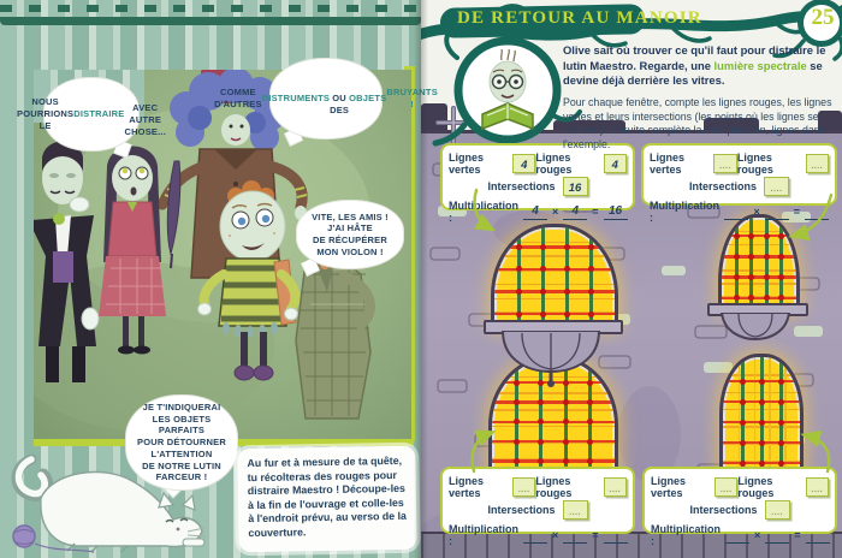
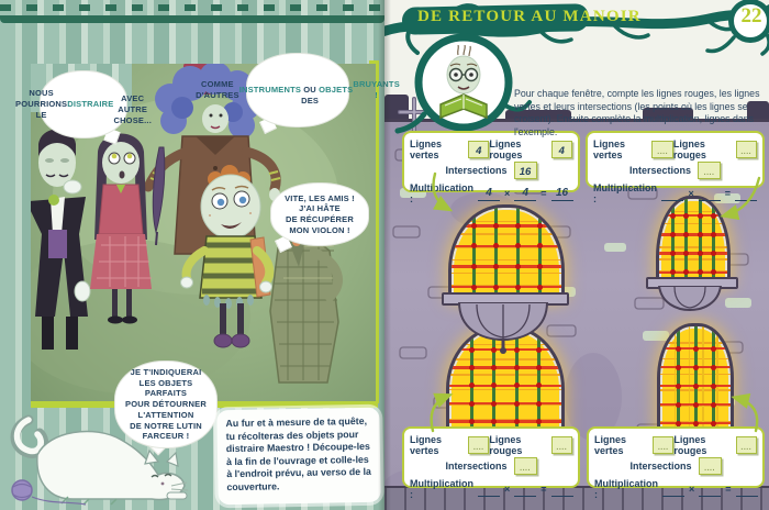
  NOUS POURRIONS
  LE
  DISTRAIRE
  AVEC AUTRE
  CHOSE...
  COMME D'AUTRES
  INSTRUMENTS
  OU DES
  OBJETS
  BRUYTS !
  VITE, LES AMIS !
  J'AI HÂTE
  DE RÉCUPÉRER
  MON VIOLON !
  JE T'INDIQUERAI
  LES OBJETS PARFAITS
  POUR DÉTOURNER
  L'ATTENTION
  DE NOTRE LUTIN
  FARCEUR !
- Au fur et à mesure de ta quête, tu récolteras des rouges pour distraire Maestro ! Découpe-les à la fin de l'ouvrage et colle-les à l'endroit prévu, au verso de la couverture.
+ Au fur et à mesure de ta quête, tu récolteras des objets pour distraire Maestro ! Découpe-les à la fin de l'ouvrage et colle-les à l'endroit prévu, au verso de la couverture.
  DE RETOUR AU MANOIR
- 25
+ 22
- Olive sait où trouver ce qu'il faut pour distraire le lutin Maestro. Regarde, une lumière spectrale se devine déjà derrière les vitres.
  Pour chaque fenêtre, compte les lignes rouges, les lignes vertes et leurs intersections (les points où les lignes se croisent). Ensuite complète la multiplication, lignes dans l'exemple.
  Lignes vertes
  4
  Lignes rouges
  4
  Intersections
  16
  Multiplication :
  4
  ×
  4
  =
  16
  Lignes vertes
  Lignes rouges
  Intersections
  Multiplication :
  ×
  =
  Lignes vertes
  Lignes rouges
  Intersections
  Multiplication :
  ×
  =
  Lignes vertes
  Lignes rouges
  Intersections
  Multiplication :
  ×
  =
